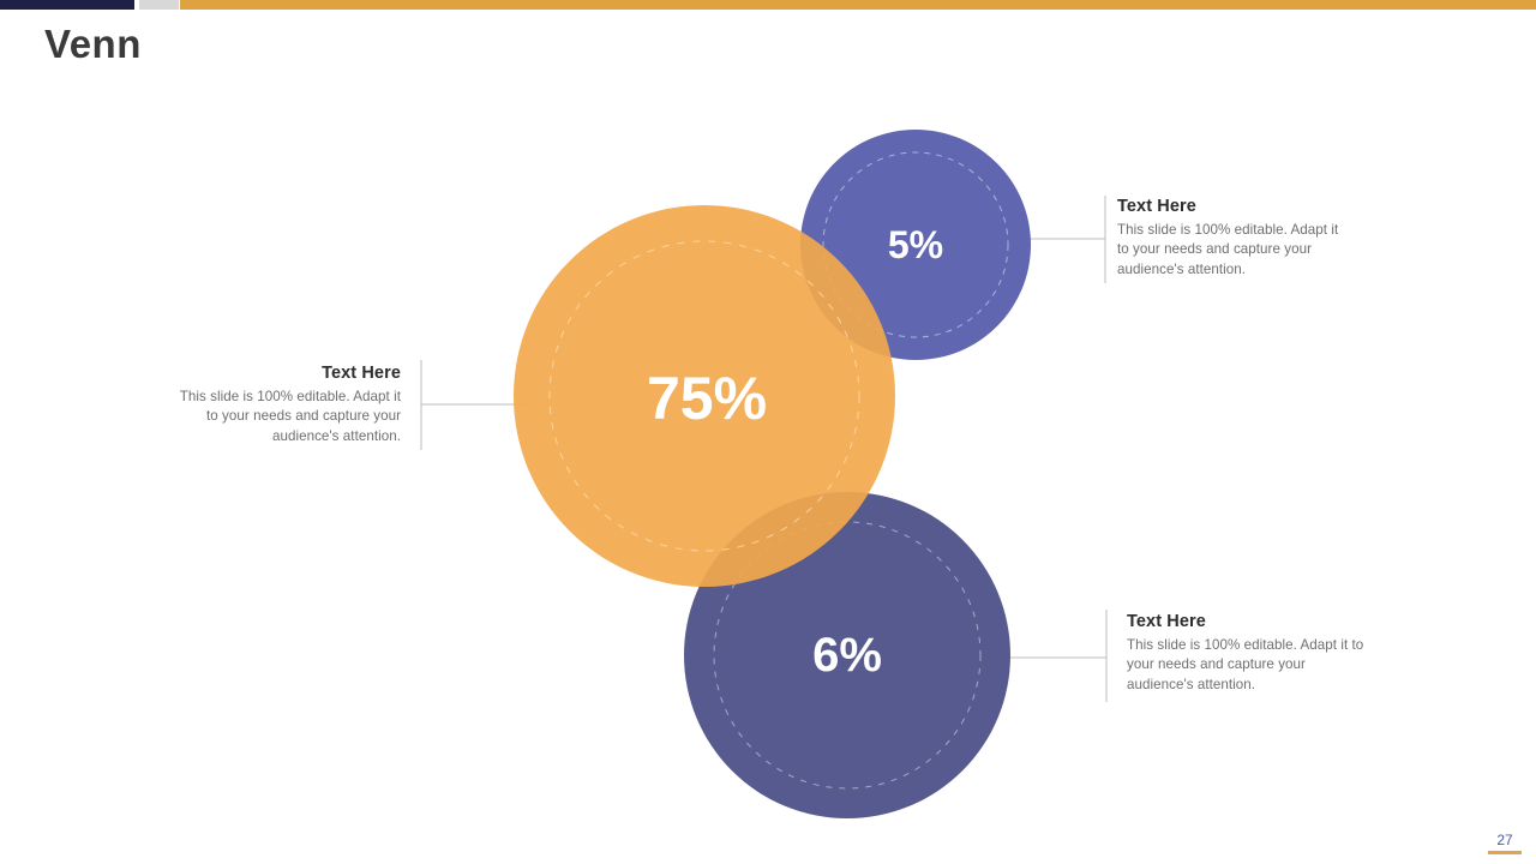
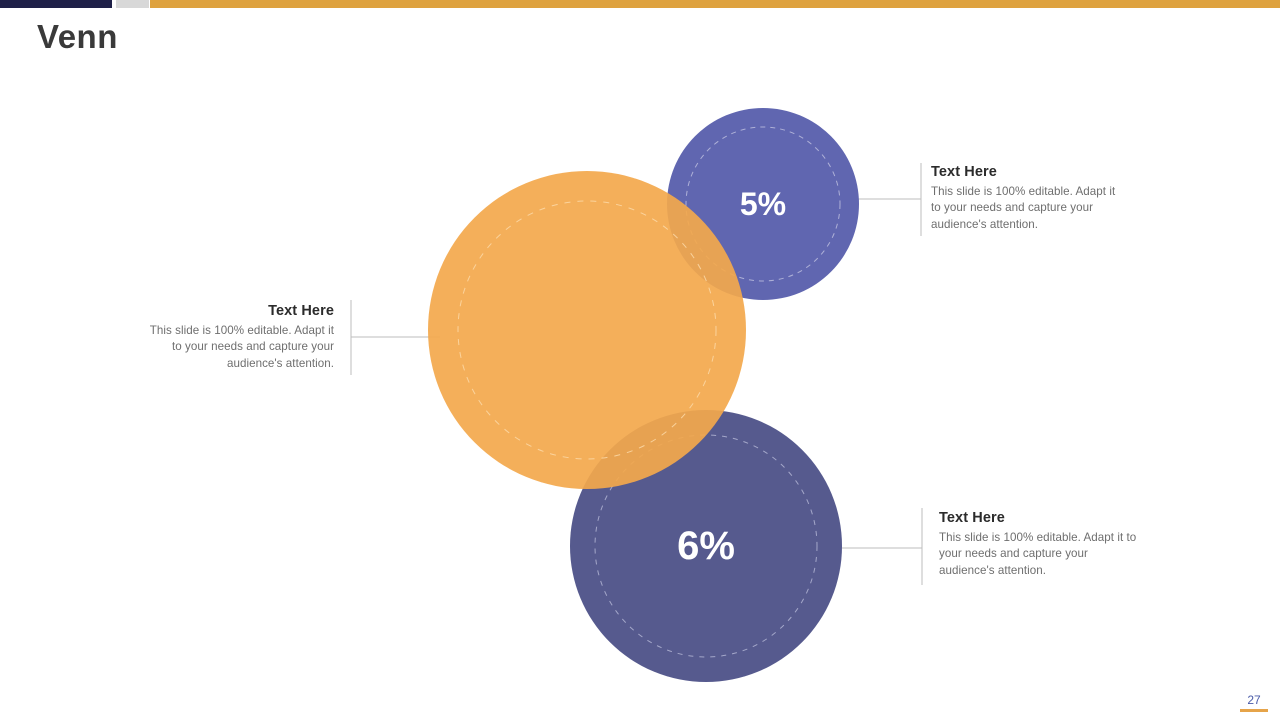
  Venn
  5%
- 75%
  6%
  Text Here
  This slide is 100% editable. Adapt it to your needs and capture your audience's attention.
  Text Here
  This slide is 100% editable. Adapt it to your needs and capture your audience's attention.
  Text Here
  This slide is 100% editable. Adapt it to your needs and capture your audience's attention.
  27
